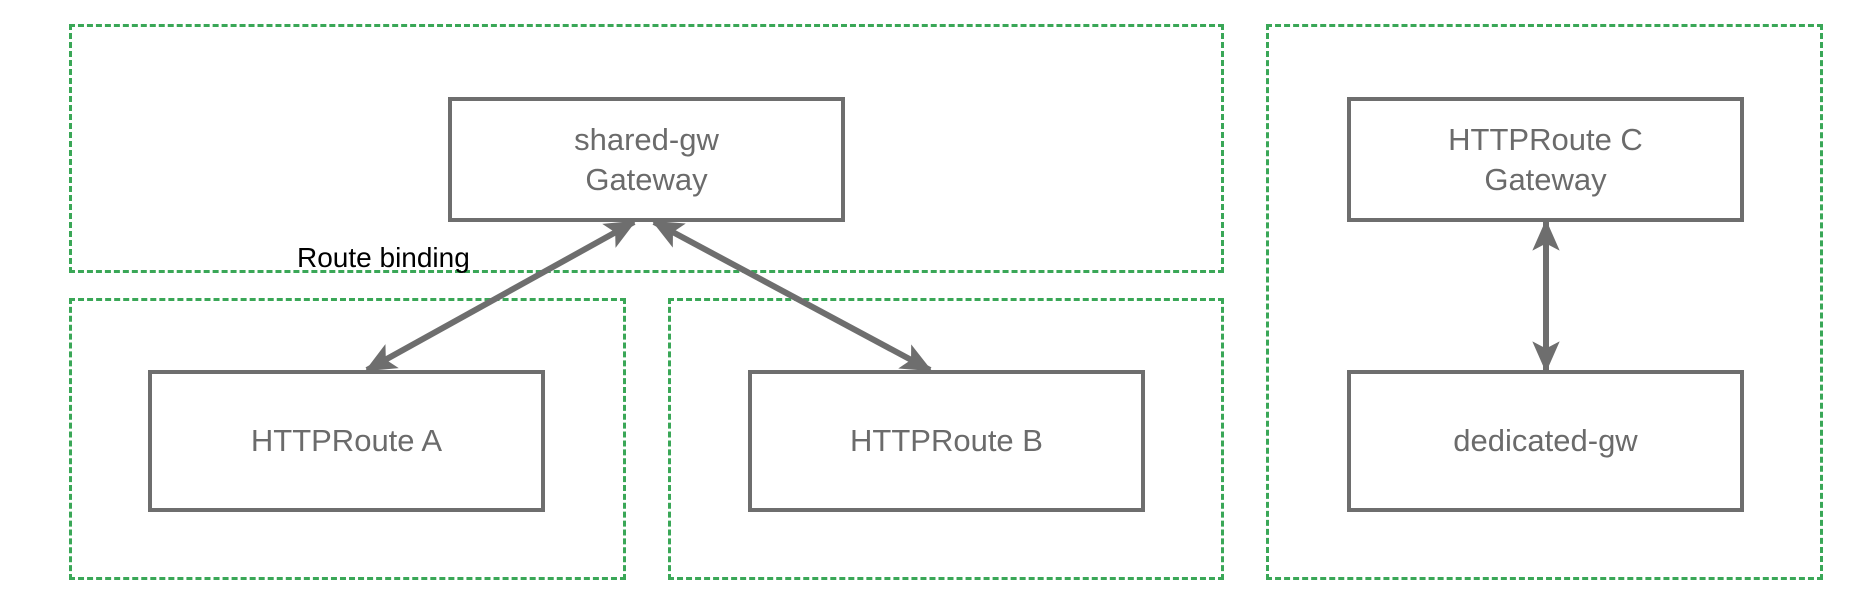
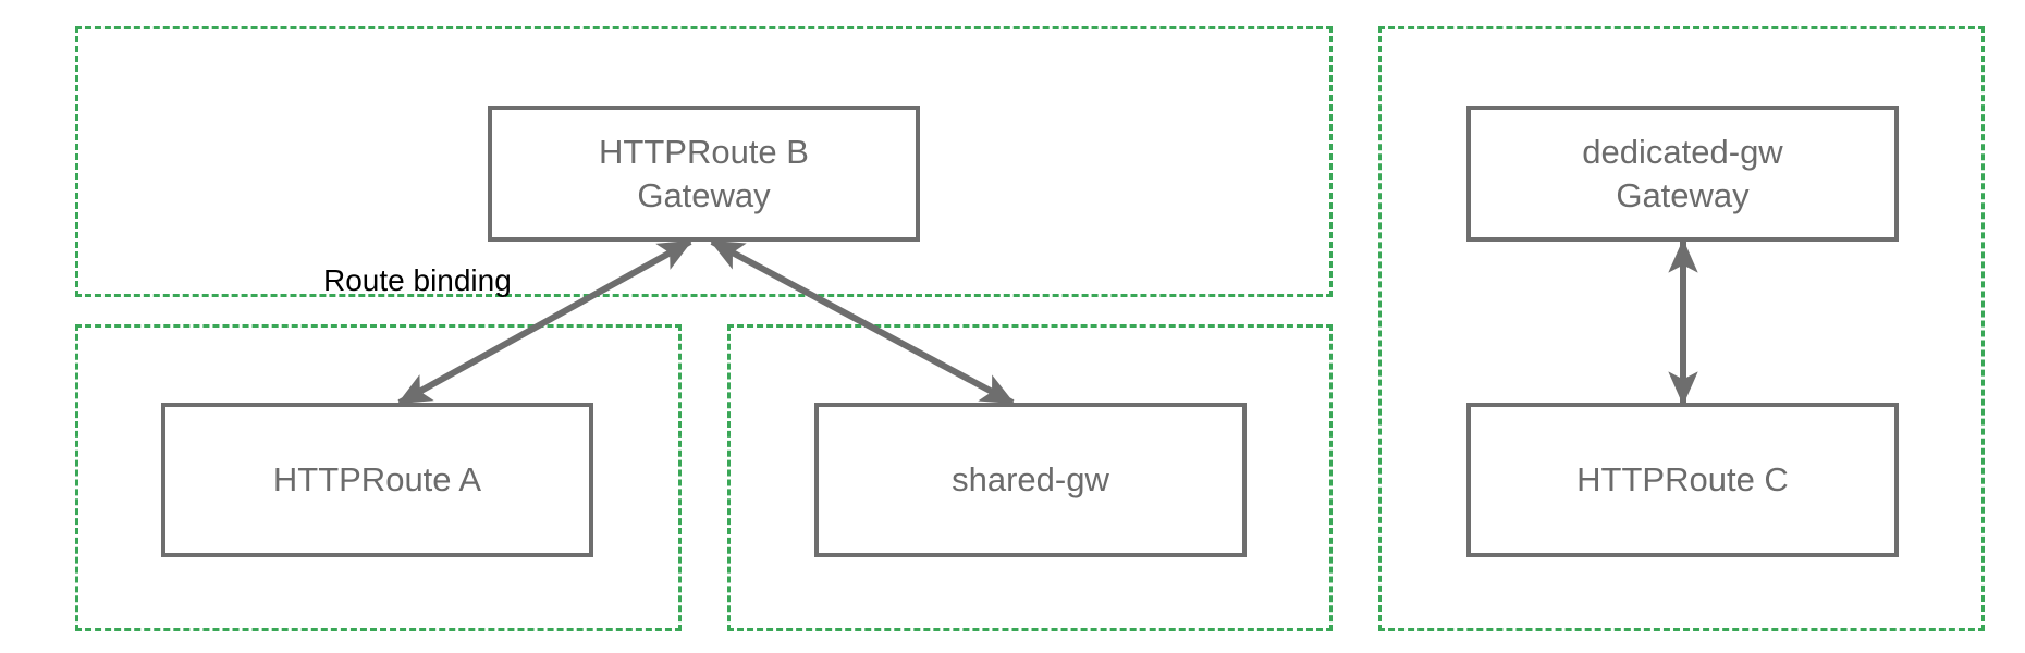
  Route binding
- shared-gw
+ HTTPRoute B
  Gateway
- HTTPRoute C
+ dedicated-gw
  Gateway
  HTTPRoute A
- HTTPRoute B
+ shared-gw
- dedicated-gw
+ HTTPRoute C
